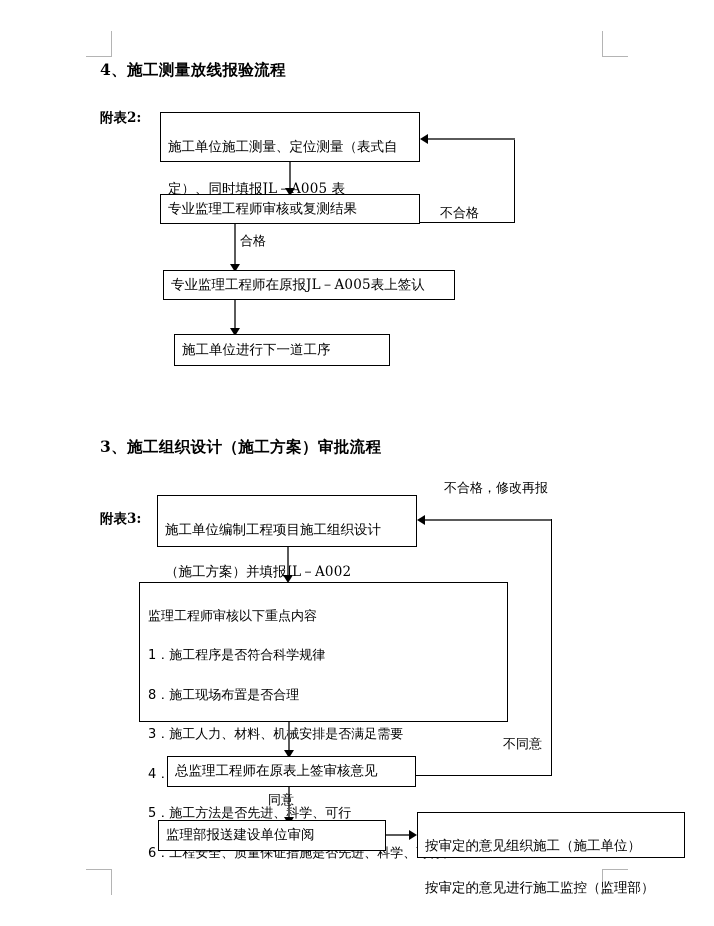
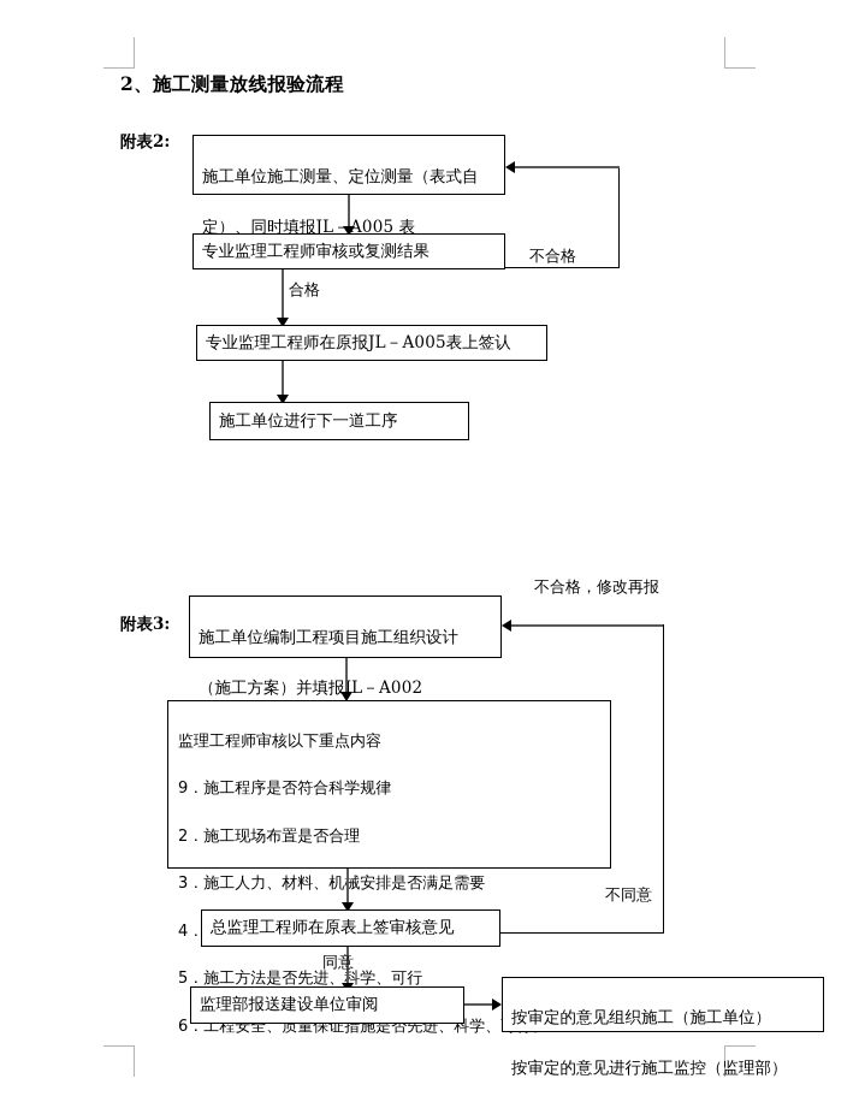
- 4、施工测量放线报验流程
+ 2、施工测量放线报验流程
  附表2:
  施工单位施工测量、定位测量（表式自
  定）、同时填报JL－A005 表
  专业监理工程师审核或复测结果
  不合格
  合格
  专业监理工程师在原报
  JL－A005
  表上签认
  施工单位进行下一道工序
- 3、施工组织设计（施工方案）审批流程
  附表3:
  施工单位编制工程项目施工组织设计
  （施工方案）并填报JL－A002
  不合格，修改再报
  监理工程师审核以下重点内容
- 1．施工程序是否符合科学规律
+ 9．施工程序是否符合科学规律
- 8．施工现场布置是否合理
+ 2．施工现场布置是否合理
  3．施工人力、材料、机械安排是否满足需要
  5．施工方法是否先进、科学、可行
  6．工程安全、质量保证措施是否先进、科学、
  不同意
  总监理工程师在原表上签审核意见
  同意
  监理部报送建设单位审阅
  按审定的意见组织施工（施工单位）
  按审定的意见进行施工监控（监理部）
